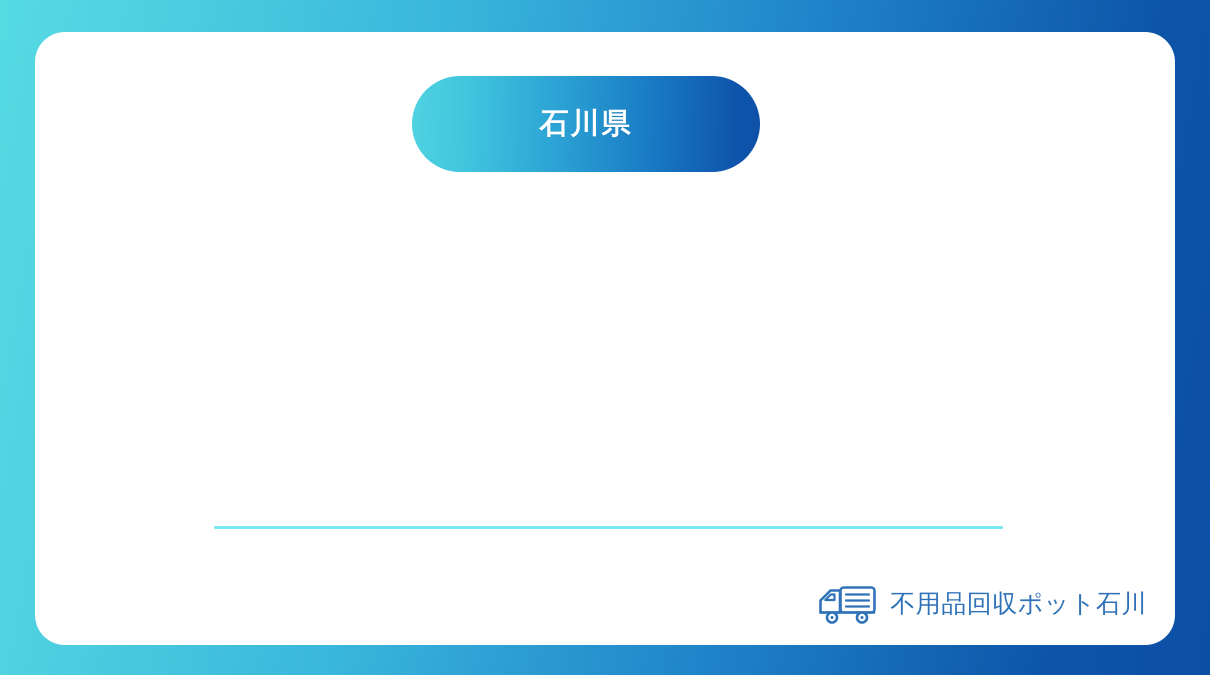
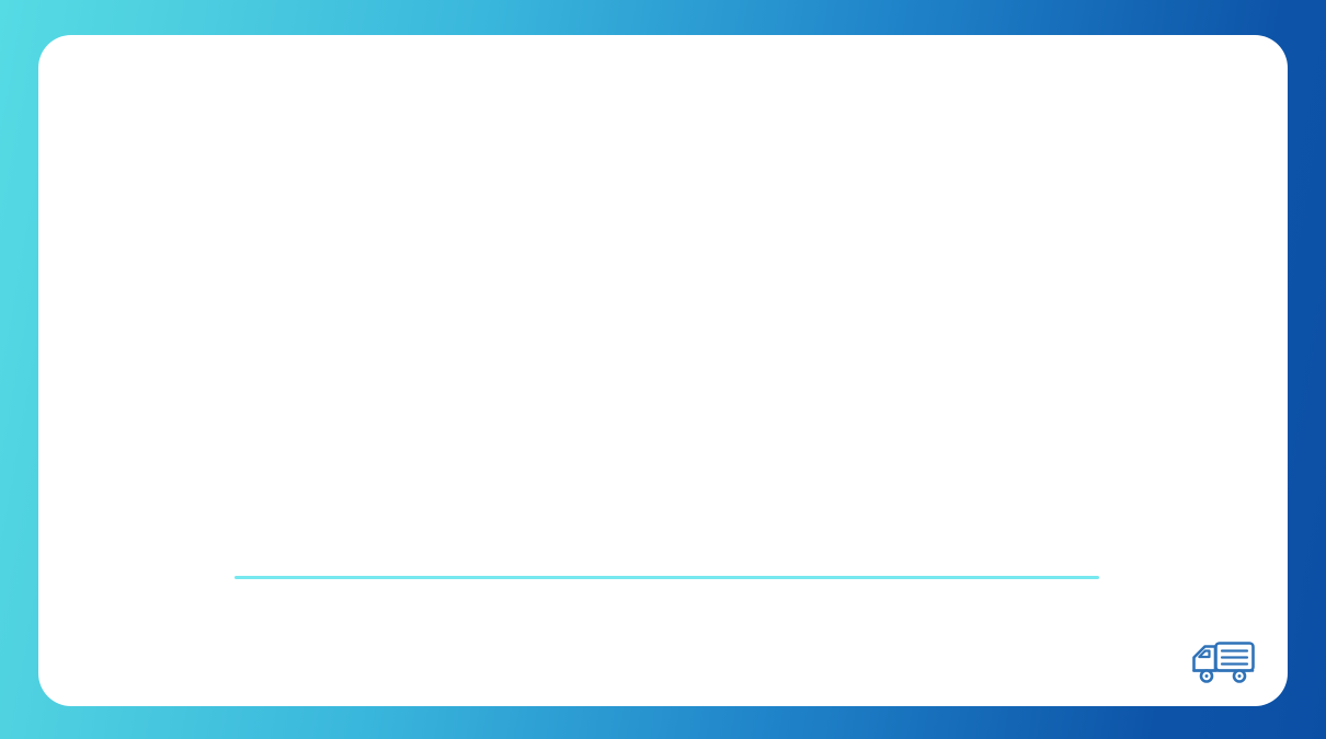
- 石川県
- 不用品回収ポット石川
